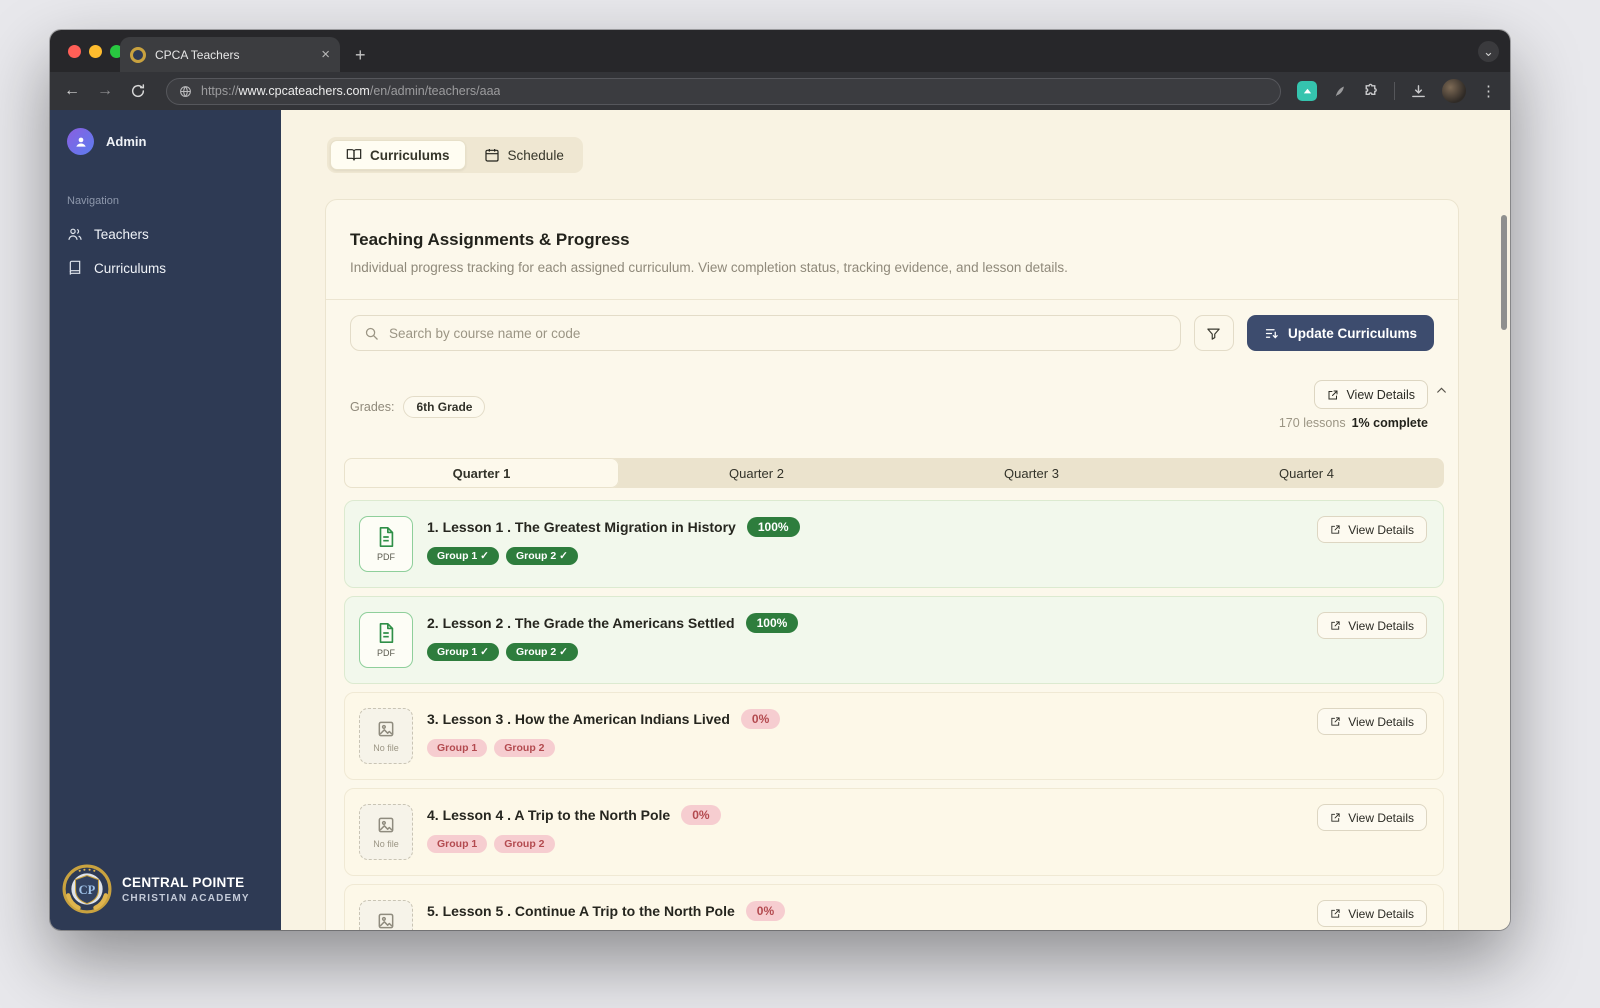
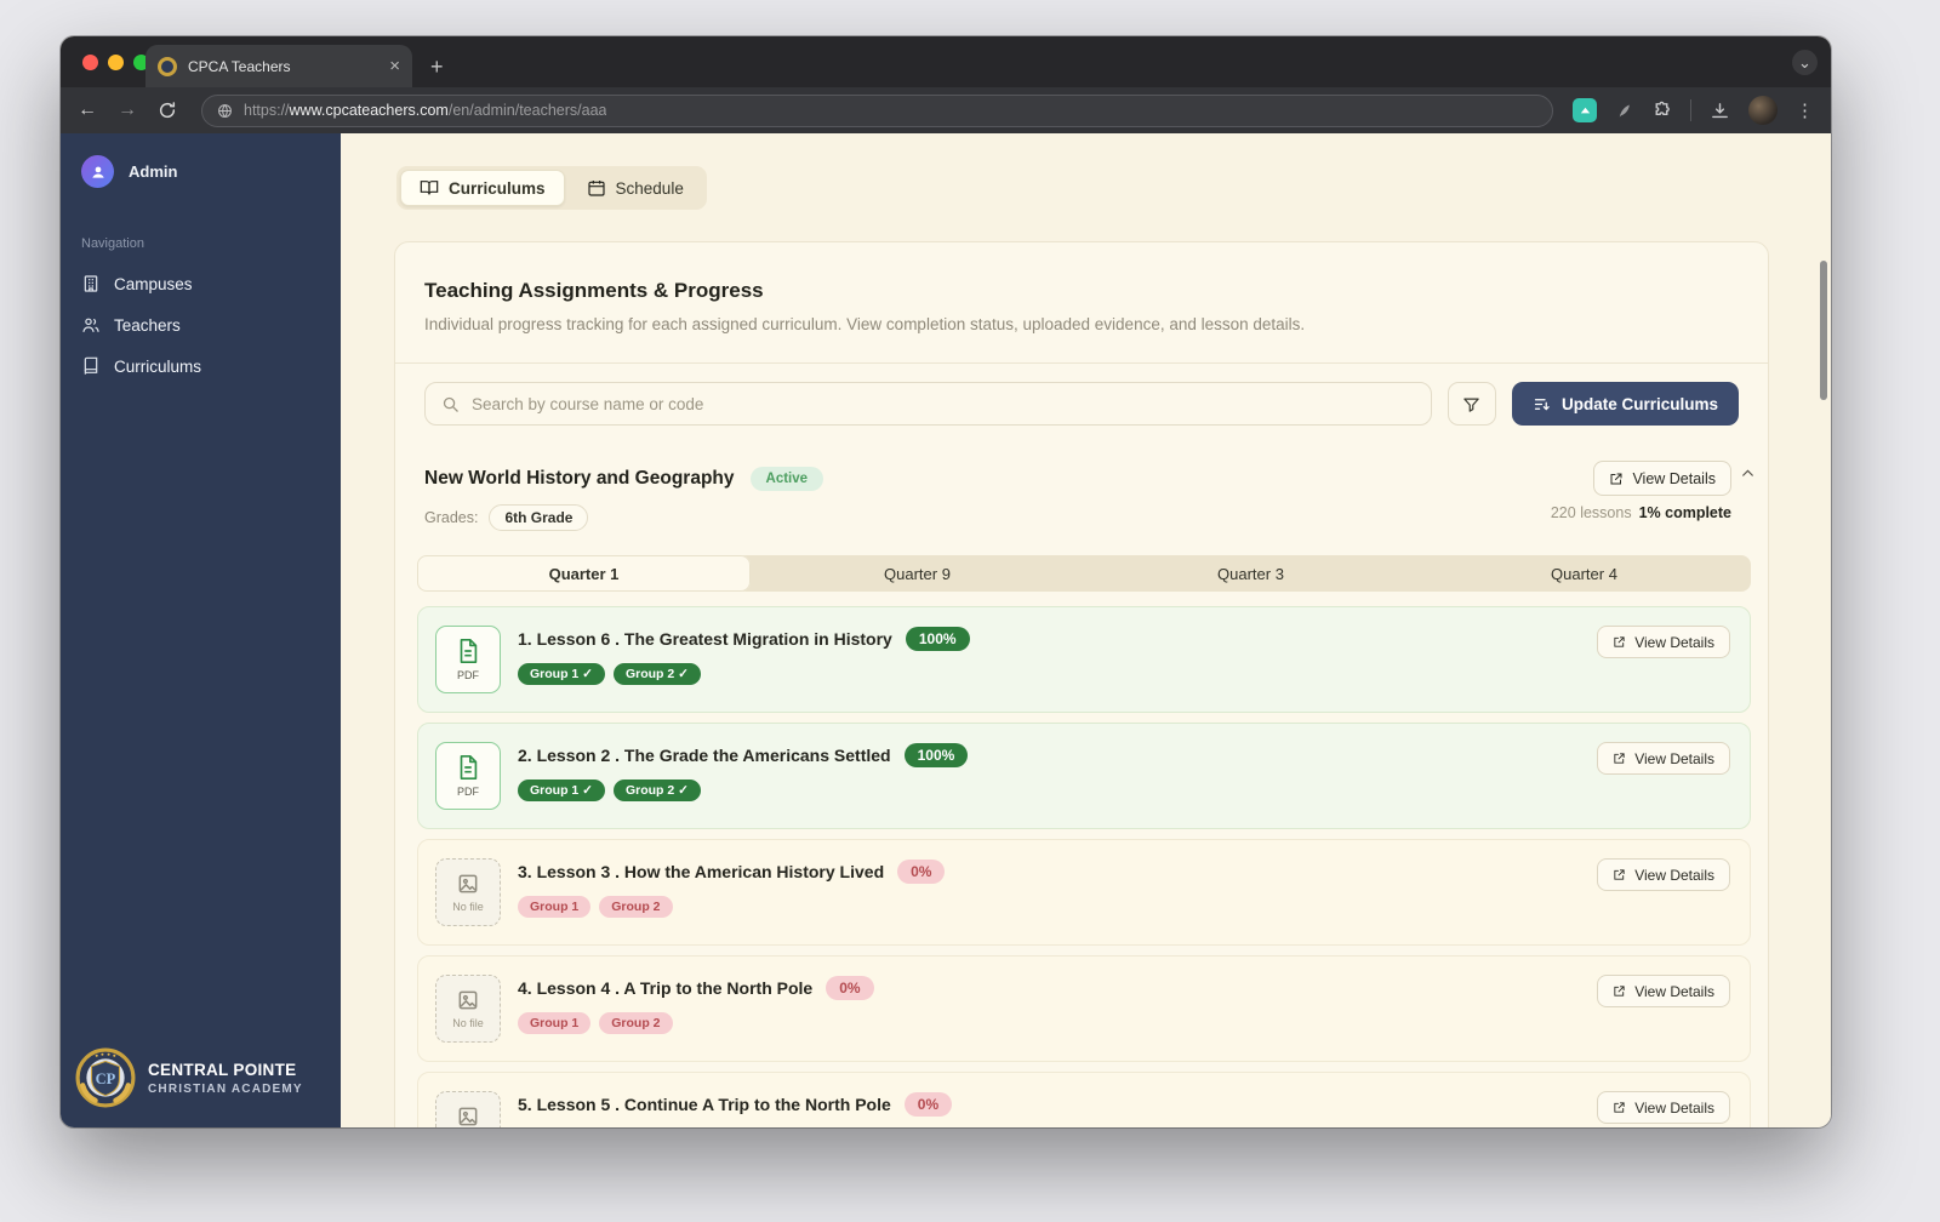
  CPCA Teachers
  ×
  +
  ⌄
  ←
  →
  https://www.cpcateachers.com/en/admin/teachers/aaa
  ⋮
  Admin
  Navigation
+ Campuses
  Teachers
  Curriculums
  CP
  CENTRAL POINTE
  CHRISTIAN ACADEMY
  Curriculums
  Schedule
  Teaching Assignments & Progress
- Individual progress tracking for each assigned curriculum. View completion status, tracking evidence, and lesson details.
+ Individual progress tracking for each assigned curriculum. View completion status, uploaded evidence, and lesson details.
  Search by course name or code
  Update Curriculums
+ New World History and Geography
+ Active
  Grades:
  6th Grade
  View Details
- 170 lessons 1% complete
+ 220 lessons 1% complete
  Quarter 1
- Quarter 2
+ Quarter 9
  Quarter 3
  Quarter 4
  PDF
- 1. Lesson 1 . The Greatest Migration in History
+ 1. Lesson 6 . The Greatest Migration in History
  100%
  Group 1 ✓
  Group 2 ✓
  View Details
  PDF
  2. Lesson 2 . The Grade the Americans Settled
  100%
  Group 1 ✓
  Group 2 ✓
  View Details
  No file
- 3. Lesson 3 . How the American Indians Lived
+ 3. Lesson 3 . How the American History Lived
  0%
  Group 1
  Group 2
  View Details
  No file
  4. Lesson 4 . A Trip to the North Pole
  0%
  Group 1
  Group 2
  View Details
  5. Lesson 5 . Continue A Trip to the North Pole
  0%
  View Details
